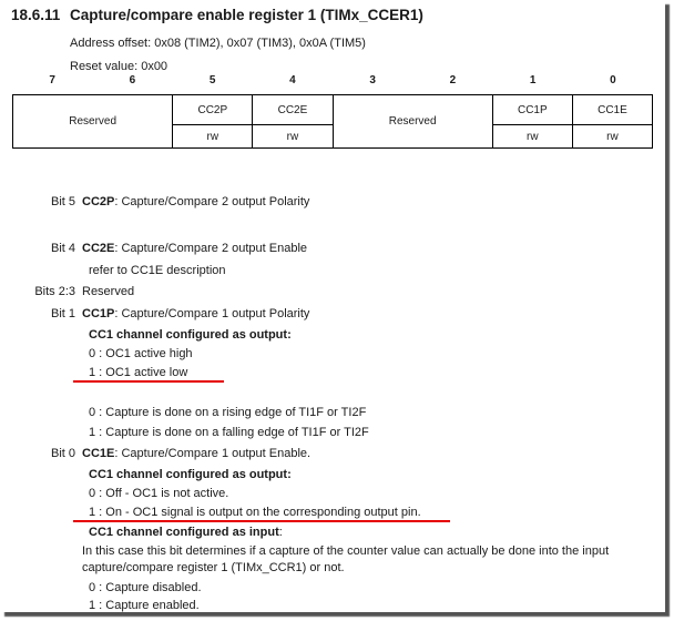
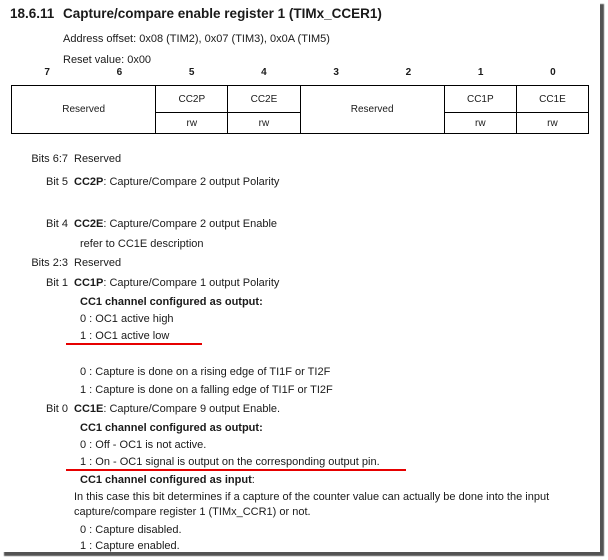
  18.6.11 Capture/compare enable register 1 (TIMx_CCER1)
  Address offset: 0x08 (TIM2), 0x07 (TIM3), 0x0A (TIM5)
  Reset value: 0x00
  7
  6
  5
  4
  3
  2
  1
  0
  Reserved	CC2P	CC2E	Reserved	CC1P	CC1E
  rw	rw	rw	rw
+ Bits 6:7 Reserved
  Bit 5 CC2P: Capture/Compare 2 output Polarity
  Bit 4 CC2E: Capture/Compare 2 output Enable
  refer to CC1E description
  Bits 2:3 Reserved
  Bit 1 CC1P: Capture/Compare 1 output Polarity
  CC1 channel configured as output:
  0 : OC1 active high
  1 : OC1 active low
  0 : Capture is done on a rising edge of TI1F or TI2F
  1 : Capture is done on a falling edge of TI1F or TI2F
- Bit 0 CC1E: Capture/Compare 1 output Enable.
+ Bit 0 CC1E: Capture/Compare 9 output Enable.
  CC1 channel configured as output:
  0 : Off - OC1 is not active.
  1 : On - OC1 signal is output on the corresponding output pin.
  CC1 channel configured as input:
  In this case this bit determines if a capture of the counter value can actually be done into the input
  capture/compare register 1 (TIMx_CCR1) or not.
  0 : Capture disabled.
  1 : Capture enabled.
